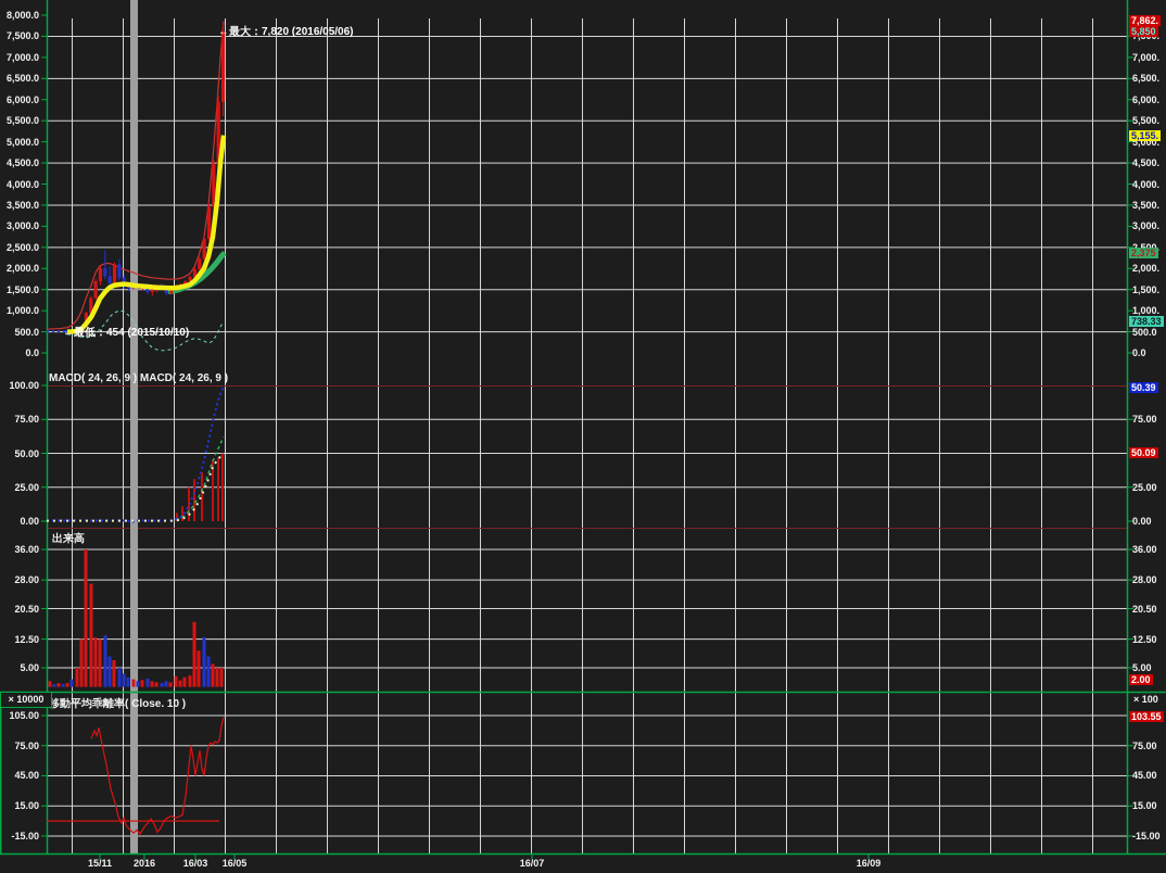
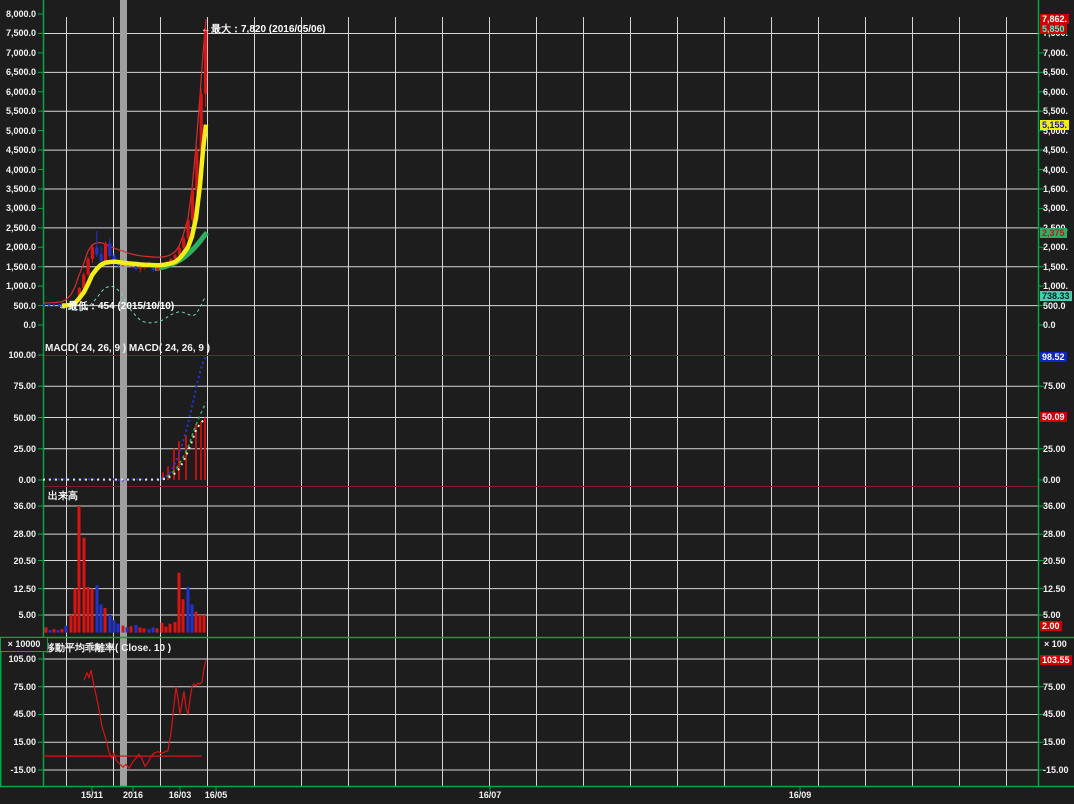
  MACD( 24, 26, 9 ) MACD( 24, 26, 9 )
  出来高
  移動平均乖離率( Close. 10 )
  × 10000
  × 100
  8,000.0
  7,500.0
  7,000.0
  6,500.0
  6,000.0
  5,500.0
  5,000.0
  4,500.0
  4,000.0
  3,500.0
  3,000.0
  2,500.0
  2,000.0
  1,500.0
  1,000.0
  500.0
  0.0
  7,000.
  6,500.
  6,000.
  5,500.
  5,000.
  4,500.
  4,000.
- 3,500.
+ 1,600.
  3,000.
  2,000.
  1,500.
  1,000.
  500.0
  0.0
  7,862.
  5,850
  5,155.
  2,375
  738.33
  ←最大：7,820 (2016/05/06)
  ←最低：454 (2015/10/10)
  100.00
  75.00
  50.00
  25.00
  0.00
  75.00
  25.00
  0.00
- 50.39
+ 98.52
  50.09
  36.00
  28.00
  20.50
  12.50
  5.00
  36.00
  28.00
  20.50
  12.50
  5.00
  2.00
  105.00
  75.00
  45.00
  15.00
  -15.00
  75.00
  45.00
  15.00
  -15.00
  103.55
  15/11
  2016
  16/03
  16/05
  16/07
  16/09
